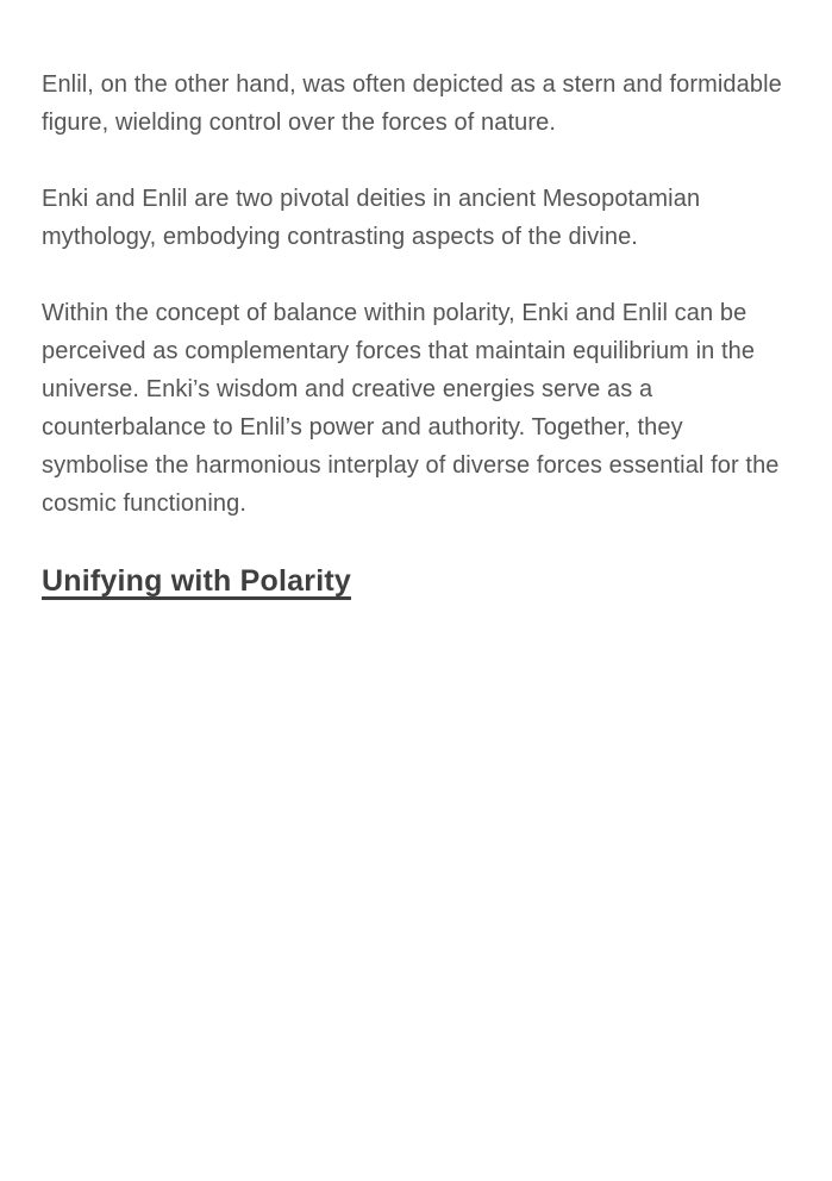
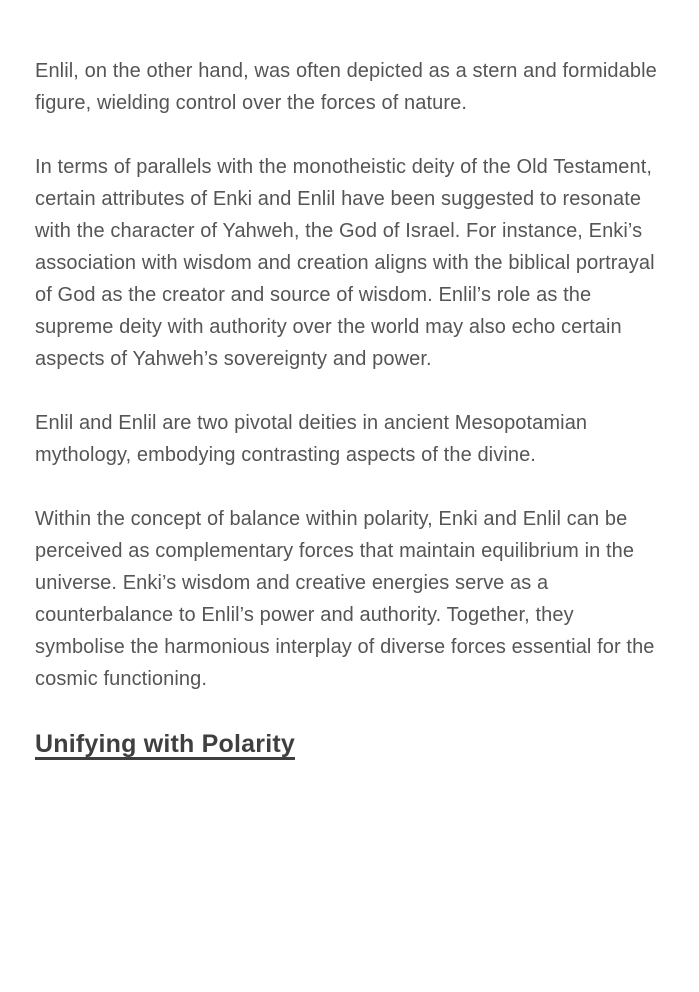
  Enlil, on the other hand, was often depicted as a stern and formidable figure, wielding control over the forces of nature.
+ In terms of parallels with the monotheistic deity of the Old Testament, certain attributes of Enki and Enlil have been suggested to resonate with the character of Yahweh, the God of Israel. For instance, Enki’s association with wisdom and creation aligns with the biblical portrayal of God as the creator and source of wisdom. Enlil’s role as the supreme deity with authority over the world may also echo certain aspects of Yahweh’s sovereignty and power.
- Enki and Enlil are two pivotal deities in ancient Mesopotamian mythology, embodying contrasting aspects of the divine.
+ Enlil and Enlil are two pivotal deities in ancient Mesopotamian mythology, embodying contrasting aspects of the divine.
  Within the concept of balance within polarity, Enki and Enlil can be perceived as complementary forces that maintain equilibrium in the universe. Enki’s wisdom and creative energies serve as a counterbalance to Enlil’s power and authority. Together, they symbolise the harmonious interplay of diverse forces essential for the cosmic functioning.
  Unifying with Polarity
